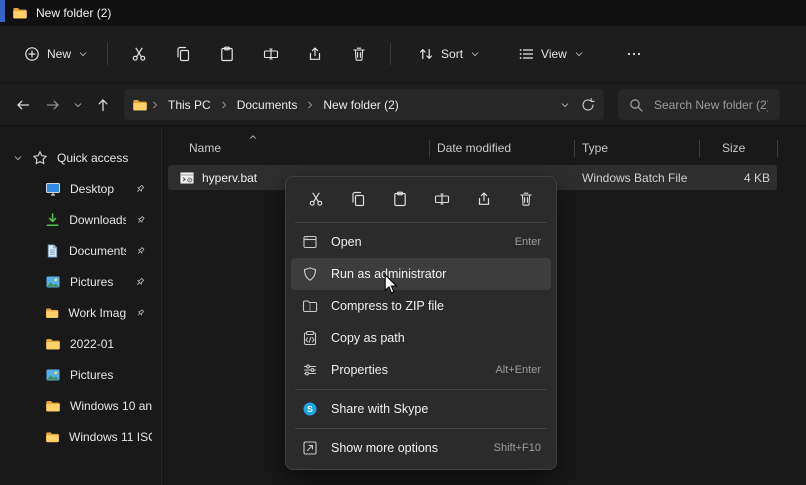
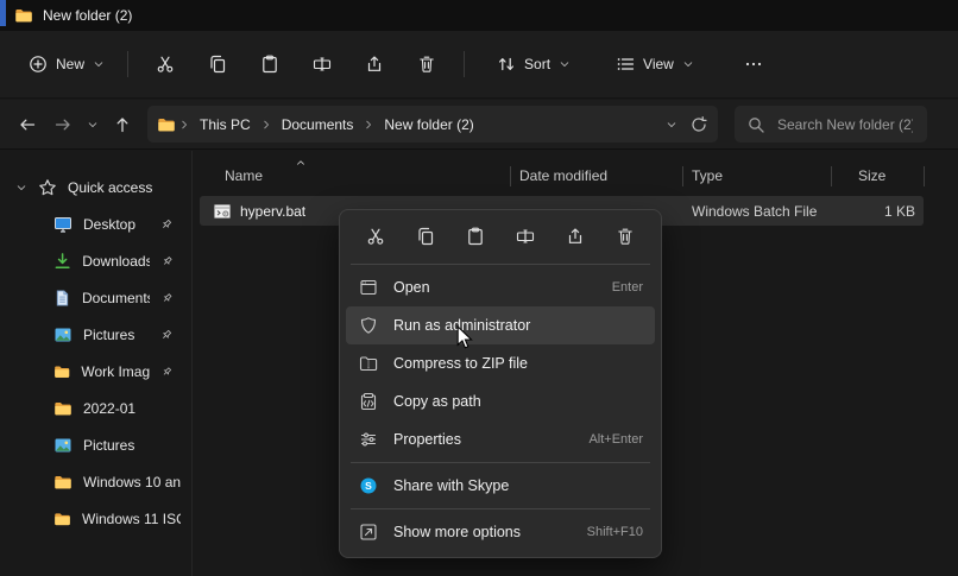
  New folder (2)
  New
  Sort
  View
  This PC
  Documents
  New folder (2)
  Search New folder (2
  Quick access
  Desktop
  Downloads
  Document
  Pictures
  Work Imag
  2022-01
  Pictures
  Windows 10 an
  Windows 11 IS
  Name
  Date modified
  Type
  Size
  hyperv.bat
  Windows Batch File
- 4 KB
+ 1 KB
  Open
  Enter
  Run as administrator
  Compress to ZIP file
  Copy as path
  Properties
  Alt+Enter
  Share with Skype
  Show more options
  Shift+F10
